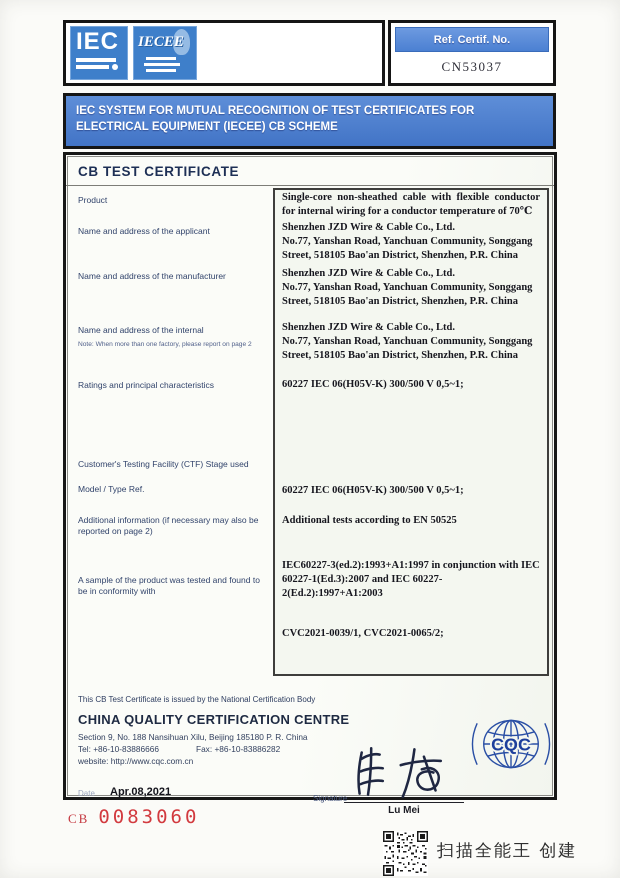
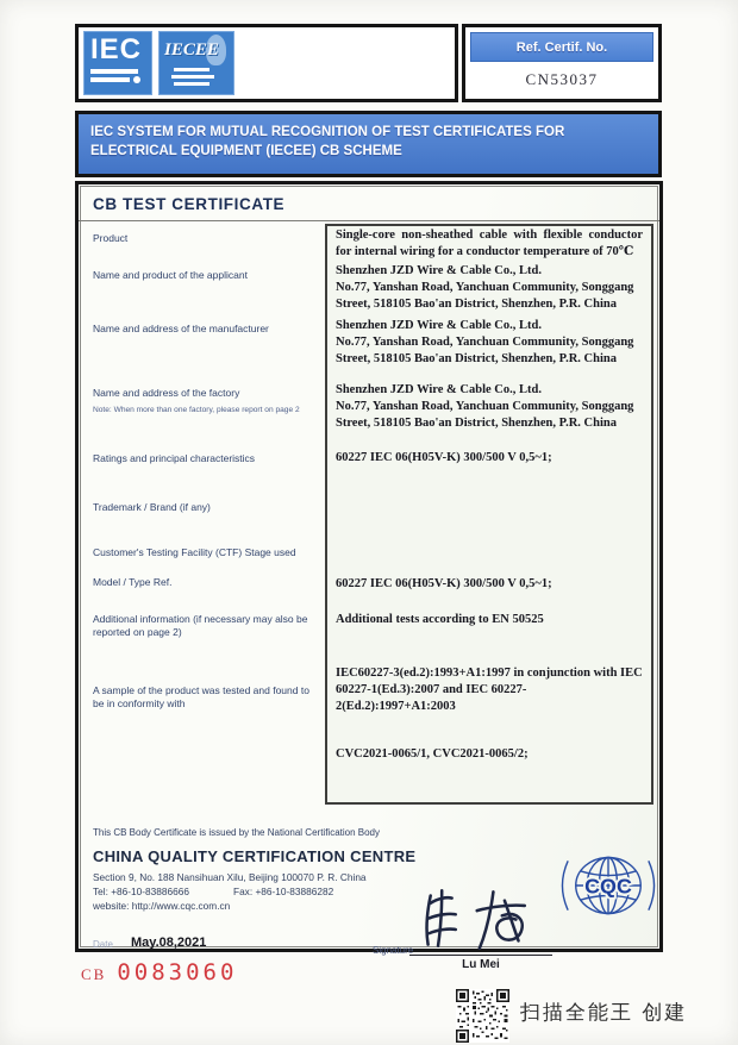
  IEC
  IECEE
  Ref. Certif. No.
  CN53037
  IEC SYSTEM FOR MUTUAL RECOGNITION OF TEST CERTIFICATES FOR ELECTRICAL EQUIPMENT (IECEE) CB SCHEME
  CB TEST CERTIFICATE
  Product
- Name and address of the applicant
+ Name and product of the applicant
  Name and address of the manufacturer
- Name and address of the internal
+ Name and address of the factory
  Ratings and principal characteristics
+ Trademark / Brand (if any)
  Customer's Testing Facility (CTF) Stage used
  Model / Type Ref.
  Additional information (if necessary may also be reported on page 2)
  A sample of the product was tested and found to be in conformity with
  Single-core non-sheathed cable with flexible conductor for internal wiring for a conductor temperature of 70℃
  Shenzhen JZD Wire & Cable Co., Ltd.
  No.77, Yanshan Road, Yanchuan Community, Songgang Street, 518105 Bao'an District, Shenzhen, P.R. China
  Shenzhen JZD Wire & Cable Co., Ltd.
  No.77, Yanshan Road, Yanchuan Community, Songgang Street, 518105 Bao'an District, Shenzhen, P.R. China
  Shenzhen JZD Wire & Cable Co., Ltd.
  No.77, Yanshan Road, Yanchuan Community, Songgang Street, 518105 Bao'an District, Shenzhen, P.R. China
  60227 IEC 06(H05V-K) 300/500 V 0,5~1;
  60227 IEC 06(H05V-K) 300/500 V 0,5~1;
  Additional tests according to EN 50525
  IEC60227-3(ed.2):1993+A1:1997 in conjunction with IEC 60227-1(Ed.3):2007 and IEC 60227-2(Ed.2):1997+A1:2003
- CVC2021-0039/1, CVC2021-0065/2;
+ CVC2021-0065/1, CVC2021-0065/2;
- This CB Test Certificate is issued by the National Certification Body
+ This CB Body Certificate is issued by the National Certification Body
  CHINA QUALITY CERTIFICATION CENTRE
- Section 9, No. 188 Nansihuan Xilu, Beijing 185180 P. R. China
+ Section 9, No. 188 Nansihuan Xilu, Beijing 100070 P. R. China
  Tel: +86-10-83886666
  Fax: +86-10-83886282
  website: http://www.cqc.com.cn
  Date
- Apr.08,2021
+ May.08,2021
  Signature
  Lu Mei
  CQC
  CB
  0083060
  扫描全能王 创建
